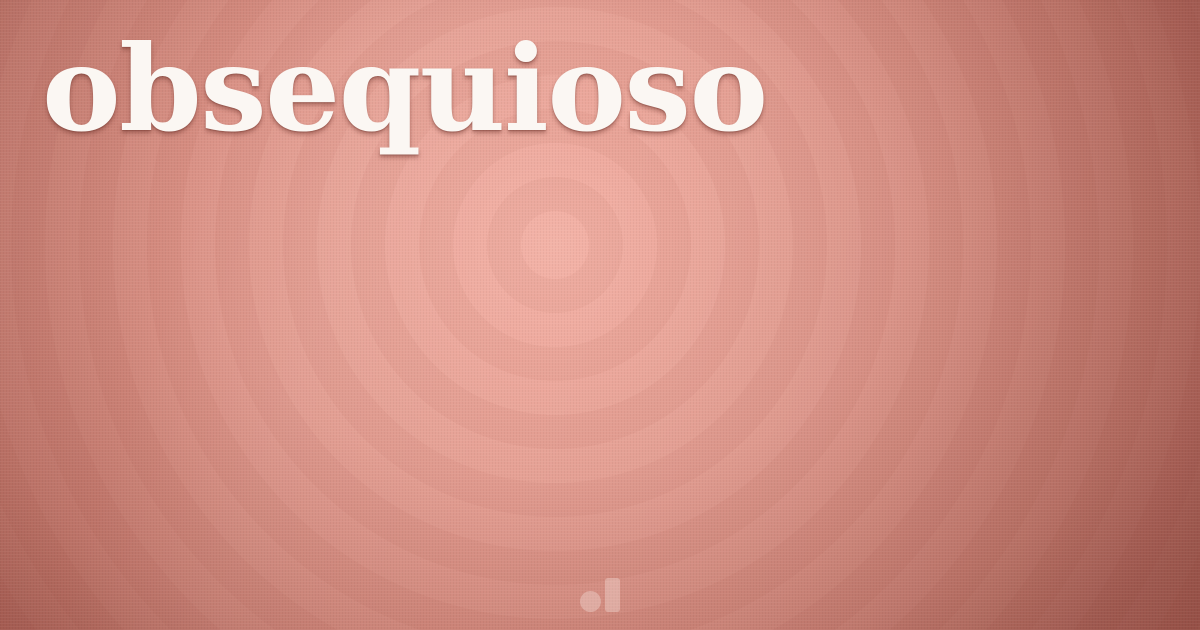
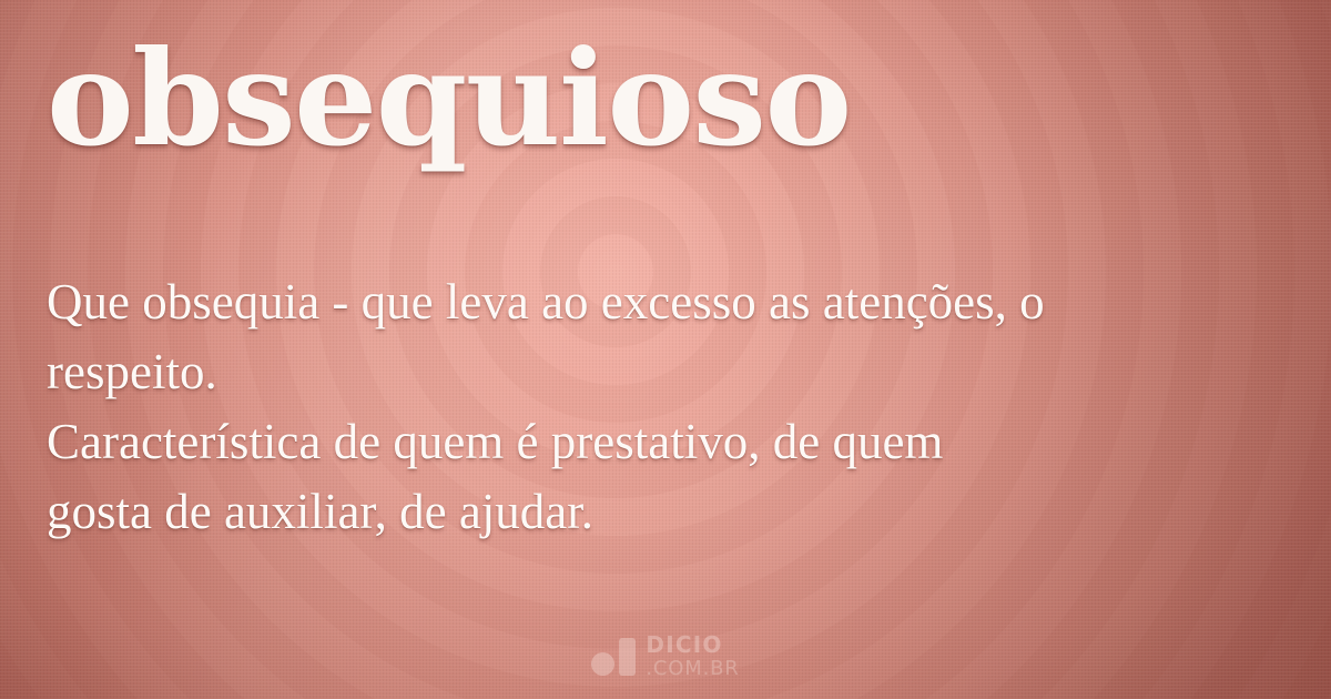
  obsequioso
+ Que obsequia - que leva ao excesso as atenções, o
+ respeito.
+ Característica de quem é prestativo, de quem
+ gosta de auxiliar, de ajudar.
+ DICIO
+ .COM.BR
